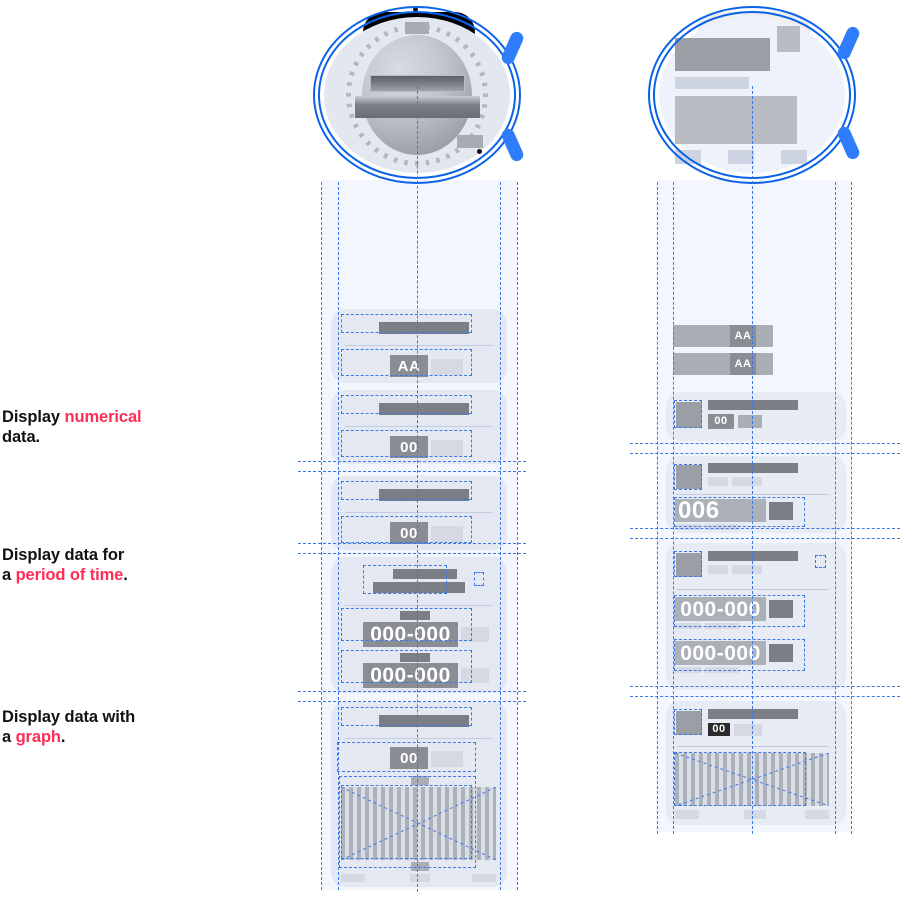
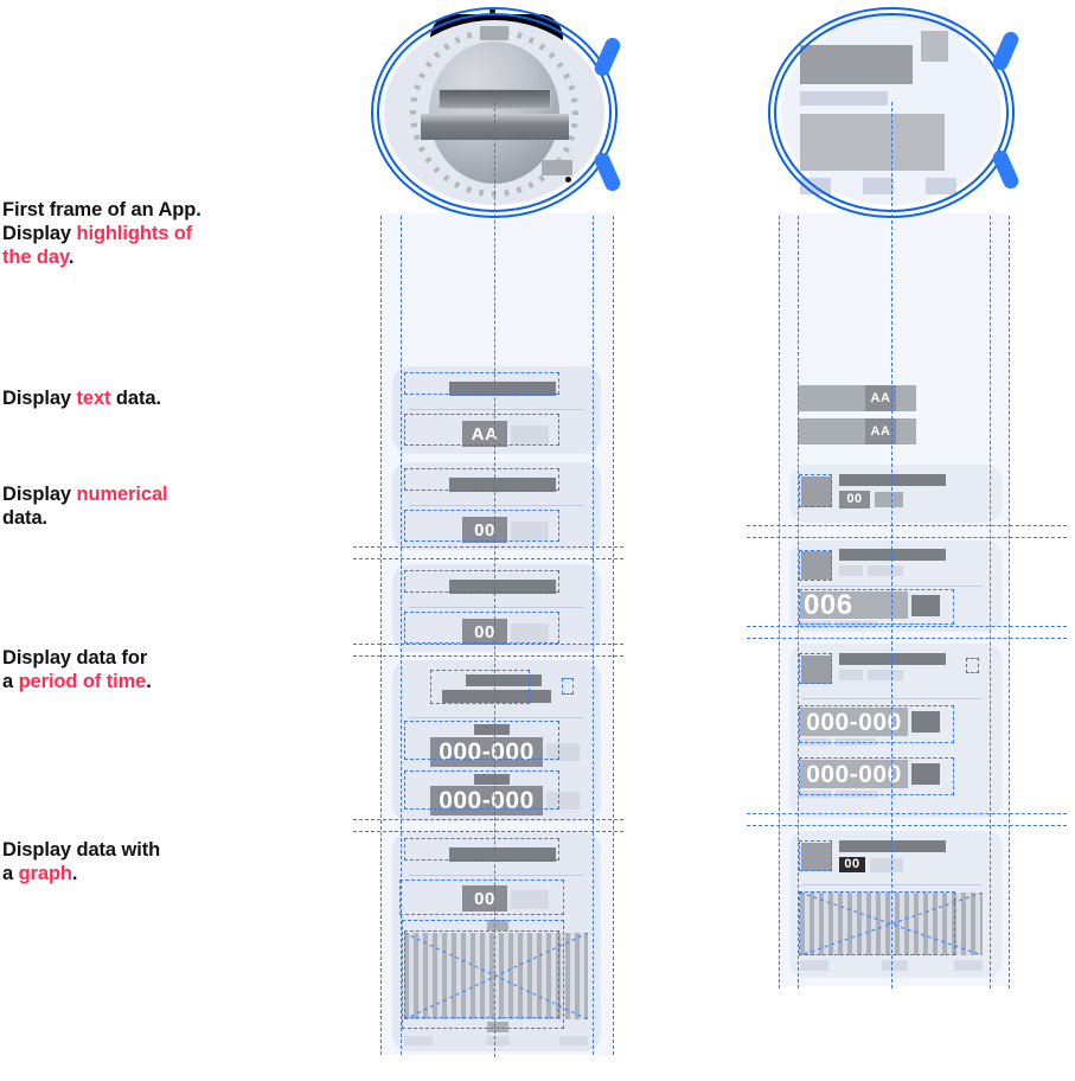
+ First frame of an App.
+ Display highlights of
+ the day.
+ Display text data.
  Display numerical
  data.
  Display data for
  a period of time.
  Display data with
  a graph.
  AA
  00
  00
  000-000
  000-000
  00
  AA
  AA
  00
  006
  000-000
  000-000
  00
